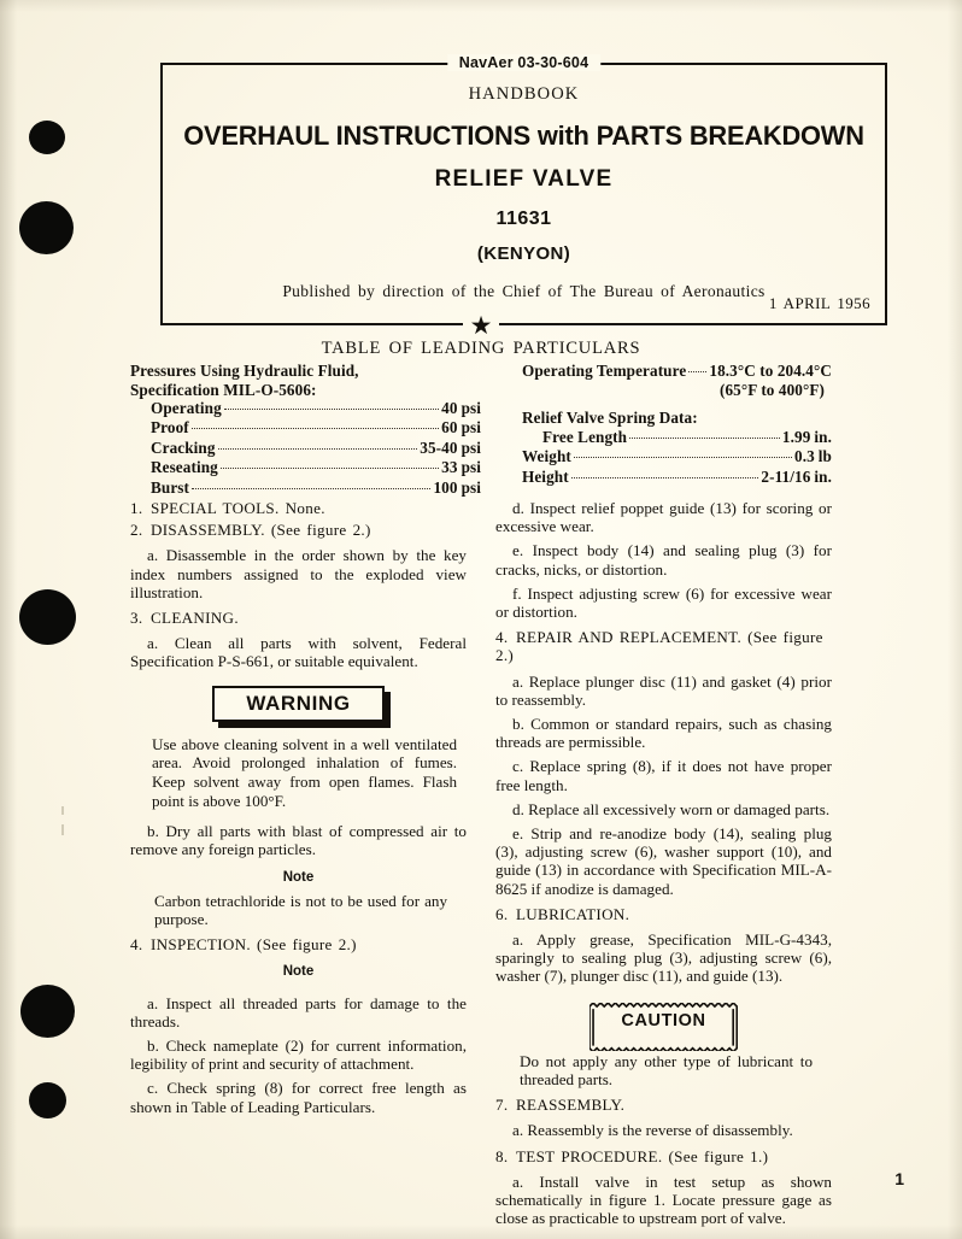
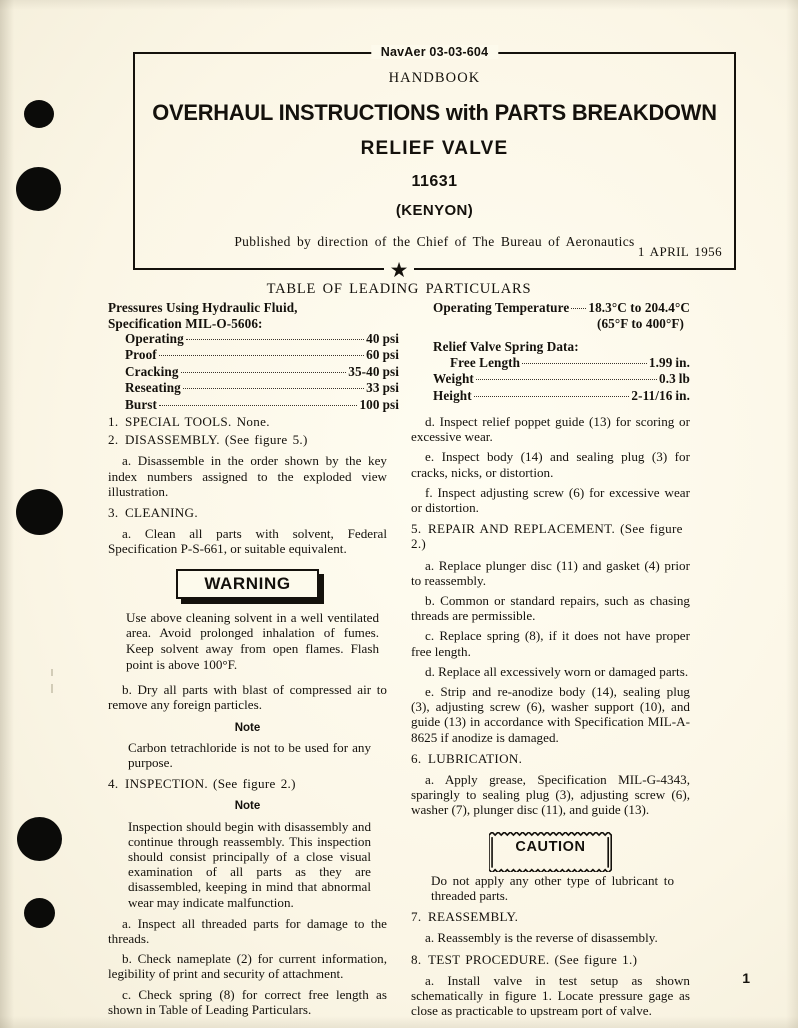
- NavAer 03-30-604
+ NavAer 03-03-604
  HANDBOOK
  OVERHAUL INSTRUCTIONS with PARTS BREAKDOWN
  RELIEF VALVE
  11631
  (KENYON)
  Published by direction of the Chief of The Bureau of Aeronautics
  1 APRIL 1956
  ★
  TABLE OF LEADING PARTICULARS
  Pressures Using Hydraulic Fluid,
  Specification MIL-O-5606:
  Operating
  40 psi
  Proof
  60 psi
  Cracking
  35-40 psi
  Reseating
  33 psi
  Burst
  100 psi
  Operating Temperature
  18.3°C to 204.4°C
  (65°F to 400°F)
  Relief Valve Spring Data:
  Free Length
  1.99 in.
  Weight
  0.3 lb
  Height
  2-11/16 in.
  1. SPECIAL TOOLS. None.
- 2. DISASSEMBLY. (See figure 2.)
+ 2. DISASSEMBLY. (See figure 5.)
  a. Disassemble in the order shown by the key index numbers assigned to the exploded view illustration.
  3. CLEANING.
  a. Clean all parts with solvent, Federal Specification P-S-661, or suitable equivalent.
  WARNING
  Use above cleaning solvent in a well ventilated area. Avoid prolonged inhalation of fumes. Keep solvent away from open flames. Flash point is above 100°F.
  b. Dry all parts with blast of compressed air to remove any foreign particles.
  Note
  Carbon tetrachloride is not to be used for any purpose.
  4. INSPECTION. (See figure 2.)
  Note
+ Inspection should begin with disassembly and continue through reassembly. This inspection should consist principally of a close visual examination of all parts as they are disassembled, keeping in mind that abnormal wear may indicate malfunction.
  a. Inspect all threaded parts for damage to the threads.
  b. Check nameplate (2) for current information, legibility of print and security of attachment.
  c. Check spring (8) for correct free length as shown in Table of Leading Particulars.
  d. Inspect relief poppet guide (13) for scoring or excessive wear.
  e. Inspect body (14) and sealing plug (3) for cracks, nicks, or distortion.
  f. Inspect adjusting screw (6) for excessive wear or distortion.
- 4. REPAIR AND REPLACEMENT. (See figure 2.)
+ 5. REPAIR AND REPLACEMENT. (See figure 2.)
  a. Replace plunger disc (11) and gasket (4) prior to reassembly.
  b. Common or standard repairs, such as chasing threads are permissible.
  c. Replace spring (8), if it does not have proper free length.
  d. Replace all excessively worn or damaged parts.
  e. Strip and re-anodize body (14), sealing plug (3), adjusting screw (6), washer support (10), and guide (13) in accordance with Specification MIL-A-8625 if anodize is damaged.
  6. LUBRICATION.
  a. Apply grease, Specification MIL-G-4343, sparingly to sealing plug (3), adjusting screw (6), washer (7), plunger disc (11), and guide (13).
  CAUTION
  Do not apply any other type of lubricant to threaded parts.
  7. REASSEMBLY.
  a. Reassembly is the reverse of disassembly.
  8. TEST PROCEDURE. (See figure 1.)
  a. Install valve in test setup as shown schematically in figure 1. Locate pressure gage as close as practicable to upstream port of valve.
  1
